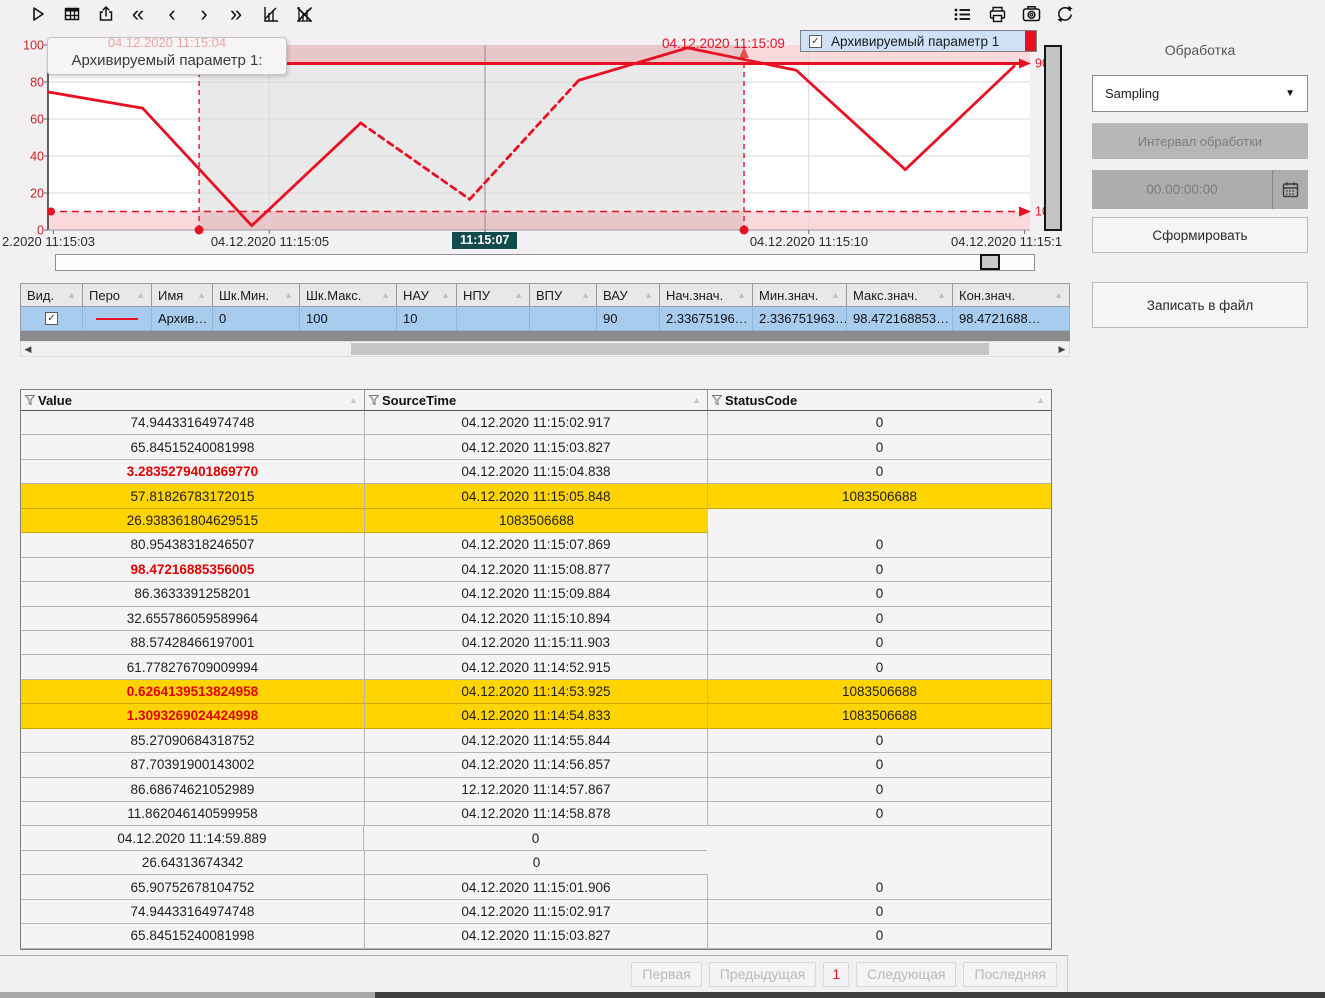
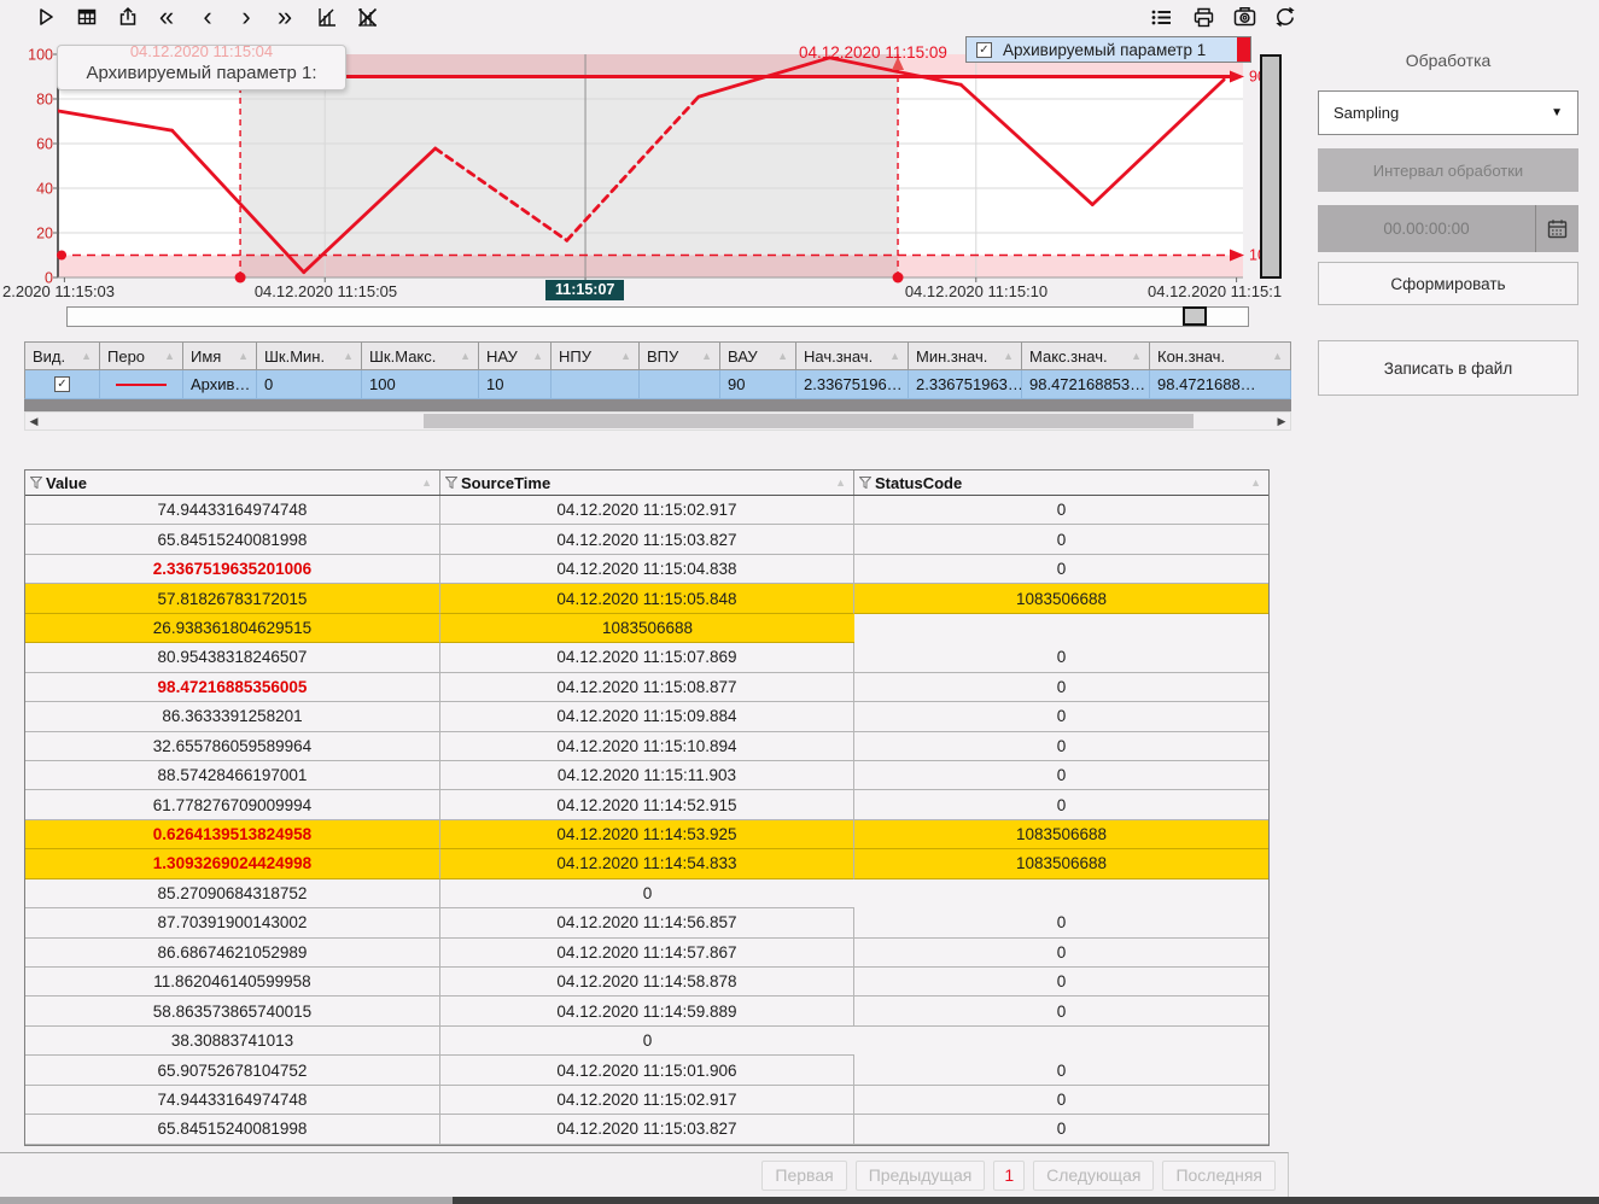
  «
  ‹
  ›
  »
  0
  20
  40
  60
  80
  100
  04.12.2020 11:15:09
  04.12.2020 11:15:04
  Архивируемый параметр 1:
  ✓
  Архивируемый параметр 1
  2.2020 11:15:03
  04.12.2020 11:15:05
  04.12.2020 11:15:10
  04.12.2020 11:15:1
  11:15:07
  Вид.
  ▲
  Перо
  ▲
  Имя
  ▲
  Шк.Мин.
  ▲
  Шк.Макс.
  ▲
  НАУ
  ▲
  НПУ
  ▲
  ВПУ
  ▲
  ВАУ
  ▲
  Нач.знач.
  ▲
  Мин.знач.
  ▲
  Макс.знач.
  ▲
  Кон.знач.
  ▲
  ✓
  Архив…
  0
  100
  10
  90
  2.33675196…
  2.336751963…
  98.472168853…
  98.4721688…
  ◀
  ▶
  Value
  ▲
  SourceTime
  ▲
  StatusCode
  ▲
  74.94433164974748
  04.12.2020 11:15:02.917
  0
  65.84515240081998
  04.12.2020 11:15:03.827
  0
- 3.2835279401869770
+ 2.3367519635201006
  04.12.2020 11:15:04.838
  0
  57.81826783172015
  04.12.2020 11:15:05.848
  1083506688
  26.938361804629515
  1083506688
  80.95438318246507
  04.12.2020 11:15:07.869
  0
  98.47216885356005
  04.12.2020 11:15:08.877
  0
  86.3633391258201
  04.12.2020 11:15:09.884
  0
  32.655786059589964
  04.12.2020 11:15:10.894
  0
  88.57428466197001
  04.12.2020 11:15:11.903
  0
  61.778276709009994
  04.12.2020 11:14:52.915
  0
  0.6264139513824958
  04.12.2020 11:14:53.925
  1083506688
  1.3093269024424998
  04.12.2020 11:14:54.833
  1083506688
  85.27090684318752
- 04.12.2020 11:14:55.844
  0
  87.70391900143002
  04.12.2020 11:14:56.857
  0
  86.68674621052989
- 12.12.2020 11:14:57.867
+ 04.12.2020 11:14:57.867
  0
  11.862046140599958
  04.12.2020 11:14:58.878
  0
+ 58.863573865740015
  04.12.2020 11:14:59.889
  0
- 26.64313674342
+ 38.30883741013
  0
  65.90752678104752
  04.12.2020 11:15:01.906
  0
  74.94433164974748
  04.12.2020 11:15:02.917
  0
  65.84515240081998
  04.12.2020 11:15:03.827
  0
  Первая
  Предыдущая
  1
  Следующая
  Последняя
  Обработка
  Sampling
  ▼
  Интервал обработки
  00.00:00:00
  Сформировать
  Записать в файл
